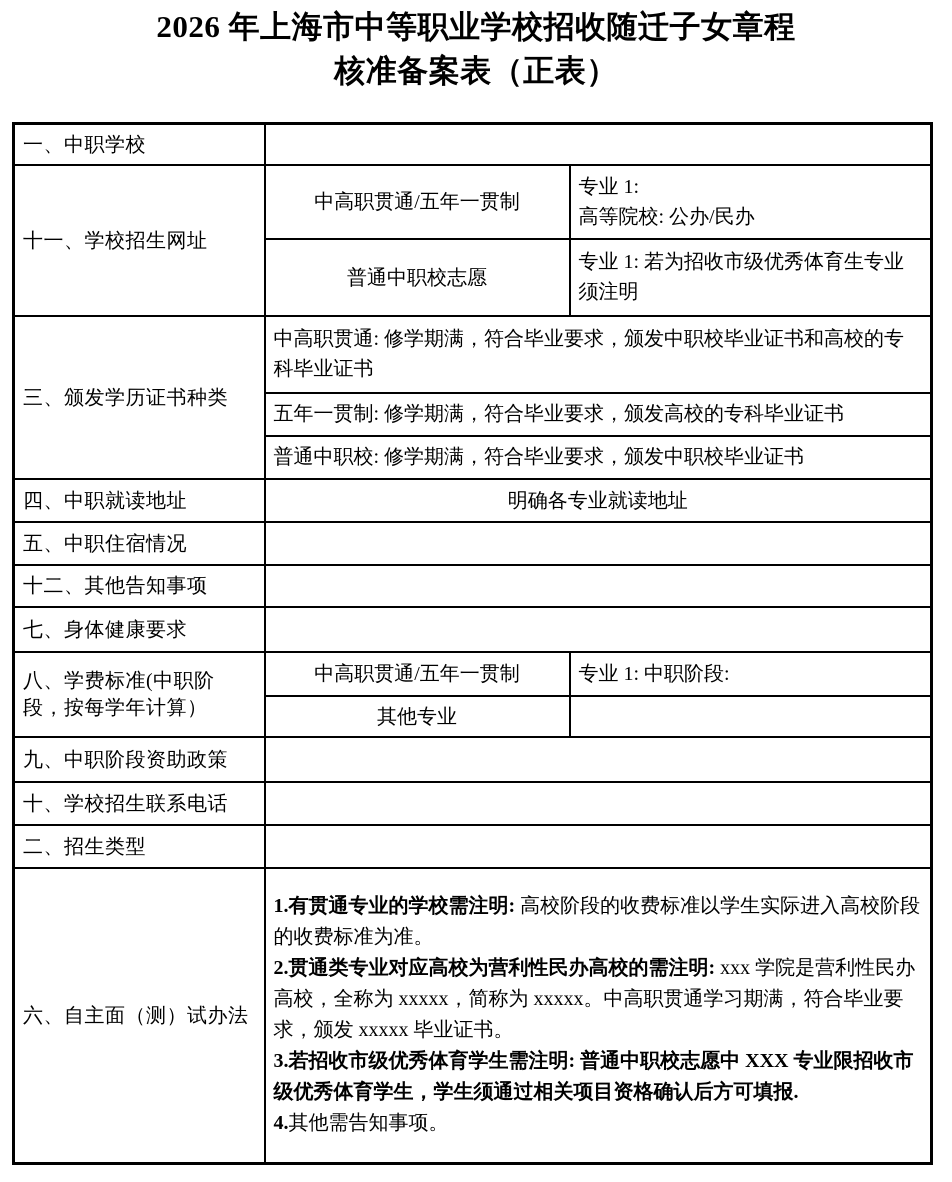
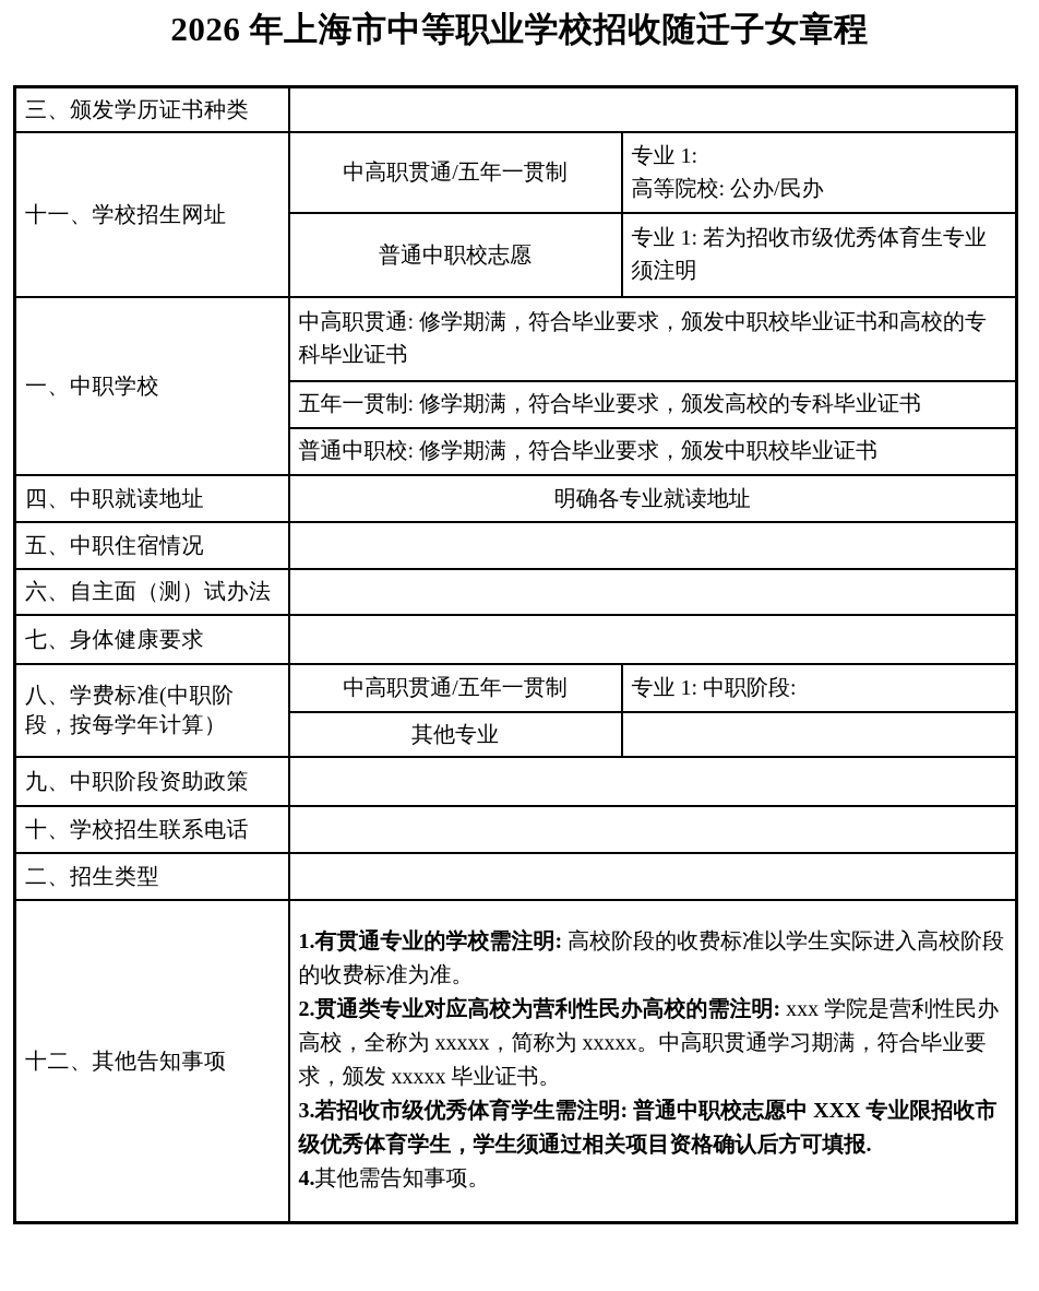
  2026 年上海市中等职业学校招收随迁子女章程
- 核准备案表（正表）
- 一、中职学校
+ 三、颁发学历证书种类
  十一、学校招生网址	中高职贯通/五年一贯制	专业 1: 高等院校: 公办/民办
  普通中职校志愿	专业 1: 若为招收市级优秀体育生专业须注明
- 三、颁发学历证书种类	中高职贯通: 修学期满，符合毕业要求，颁发中职校毕业证书和高校的专科毕业证书
+ 一、中职学校	中高职贯通: 修学期满，符合毕业要求，颁发中职校毕业证书和高校的专科毕业证书
  五年一贯制: 修学期满，符合毕业要求，颁发高校的专科毕业证书
  普通中职校: 修学期满，符合毕业要求，颁发中职校毕业证书
  四、中职就读地址	明确各专业就读地址
  五、中职住宿情况
- 十二、其他告知事项
+ 六、自主面（测）试办法
  七、身体健康要求
  八、学费标准(中职阶段，按每学年计算）	中高职贯通/五年一贯制	专业 1: 中职阶段:
  其他专业
  九、中职阶段资助政策
  十、学校招生联系电话
  二、招生类型
- 六、自主面（测）试办法	1.有贯通专业的学校需注明: 高校阶段的收费标准以学生实际进入高校阶段的收费标准为准。2.贯通类专业对应高校为营利性民办高校的需注明: xxx 学院是营利性民办高校，全称为 xxxxx，简称为 xxxxx。中高职贯通学习期满，符合毕业要求，颁发 xxxxx 毕业证书。3.若招收市级优秀体育学生需注明: 普通中职校志愿中 XXX 专业限招收市级优秀体育学生，学生须通过相关项目资格确认后方可填报.4.其他需告知事项。
+ 十二、其他告知事项	1.有贯通专业的学校需注明: 高校阶段的收费标准以学生实际进入高校阶段的收费标准为准。2.贯通类专业对应高校为营利性民办高校的需注明: xxx 学院是营利性民办高校，全称为 xxxxx，简称为 xxxxx。中高职贯通学习期满，符合毕业要求，颁发 xxxxx 毕业证书。3.若招收市级优秀体育学生需注明: 普通中职校志愿中 XXX 专业限招收市级优秀体育学生，学生须通过相关项目资格确认后方可填报.4.其他需告知事项。
